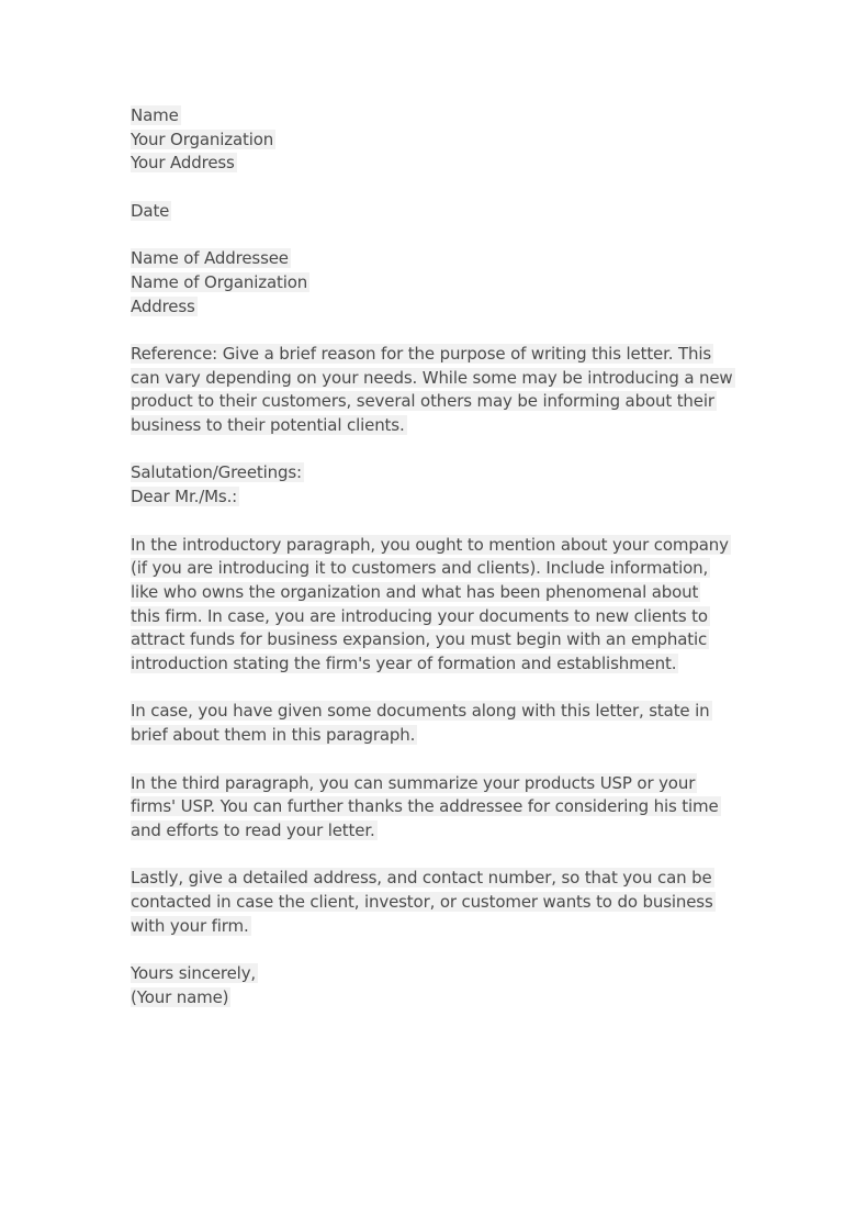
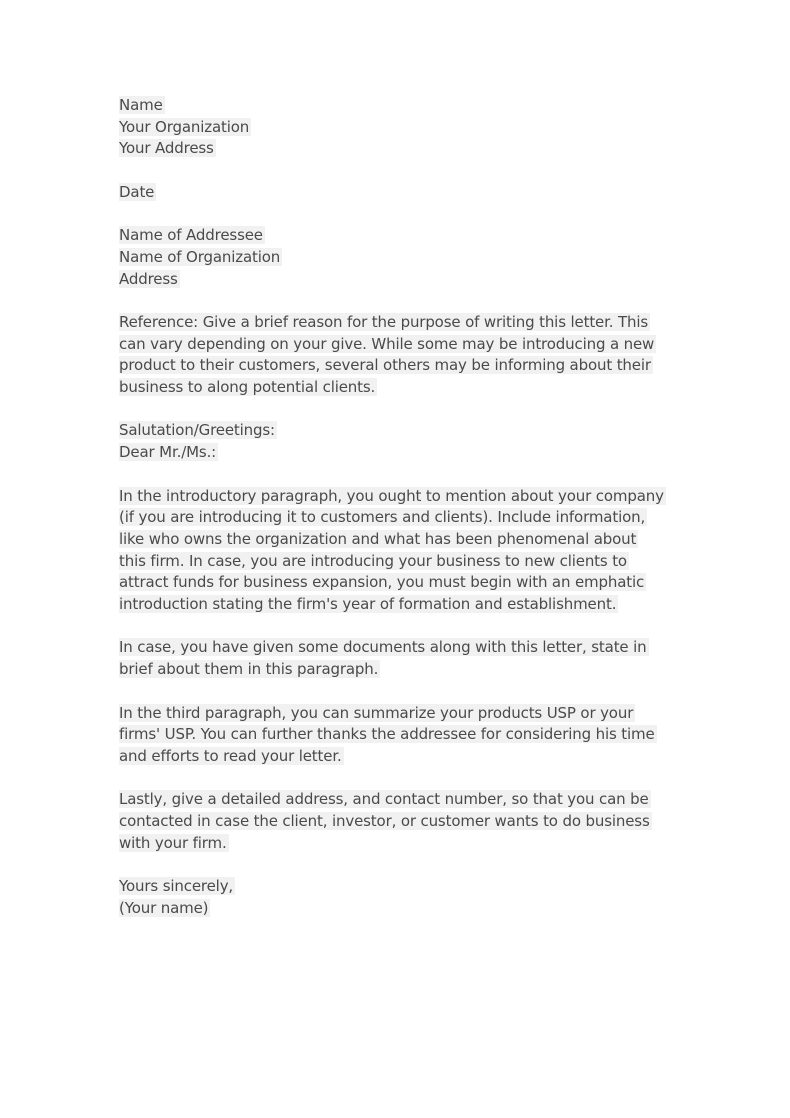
  Name
  Your Organization
  Your Address
  Date
  Name of Addressee
  Name of Organization
  Address
  Reference: Give a brief reason for the purpose of writing this letter. This
- can vary depending on your needs. While some may be introducing a new
+ can vary depending on your give. While some may be introducing a new
  product to their customers, several others may be informing about their
- business to their potential clients.
+ business to along potential clients.
  Salutation/Greetings:
  Dear Mr./Ms.:
  In the introductory paragraph, you ought to mention about your company
  (if you are introducing it to customers and clients). Include information,
  like who owns the organization and what has been phenomenal about
- this firm. In case, you are introducing your documents to new clients to
+ this firm. In case, you are introducing your business to new clients to
  attract funds for business expansion, you must begin with an emphatic
  introduction stating the firm's year of formation and establishment.
  In case, you have given some documents along with this letter, state in
  brief about them in this paragraph.
  In the third paragraph, you can summarize your products USP or your
  firms' USP. You can further thanks the addressee for considering his time
  and efforts to read your letter.
  Lastly, give a detailed address, and contact number, so that you can be
  contacted in case the client, investor, or customer wants to do business
  with your firm.
  Yours sincerely,
  (Your name)
